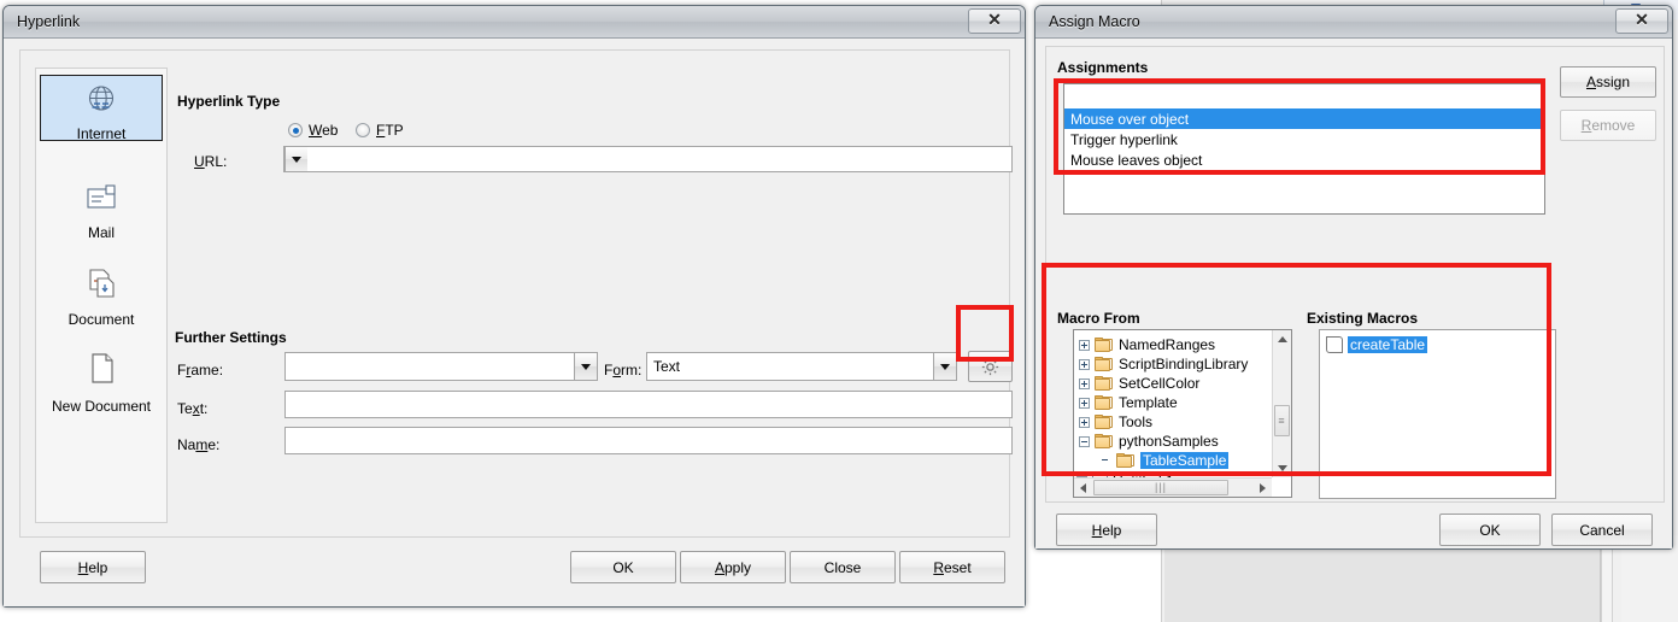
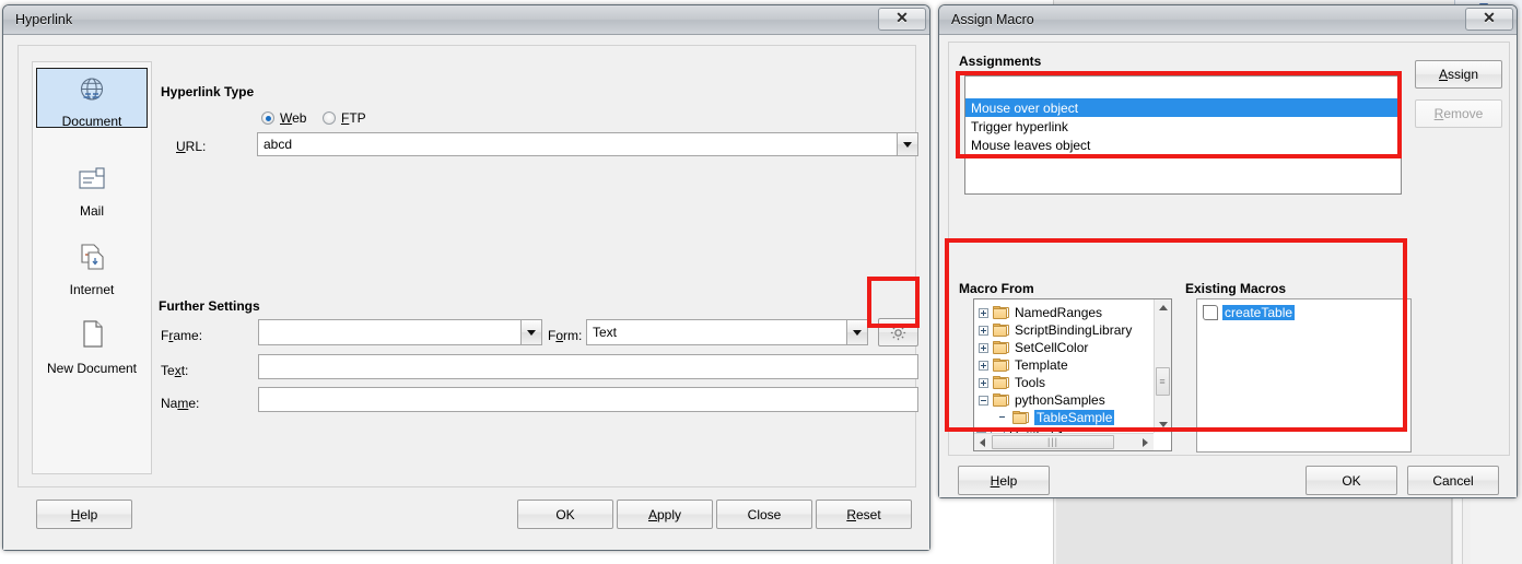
  Hyperlink
  ✕
- Internet
+ Document
  Mail
- Document
+ Internet
  New Document
  Hyperlink Type
  Web
  FTP
  URL:
+ abcd
  Further Settings
  Frame:
  Form:
  Text
  Text:
  Name:
  H
  elp
  OK
  A
  pply
  Close
  R
  eset
  Assign Macro
  ✕
  Assignments
  Mouse over object
  Trigger hyperlink
  Mouse leaves object
  A
  ssign
  R
  emove
  Macro From
  NamedRanges
  ScriptBindingLibrary
  SetCellColor
  Template
  Tools
  pythonSamples
  TableSample
  ≡
  |||
  Existing Macros
  createTable
  H
  elp
  OK
  Cancel
